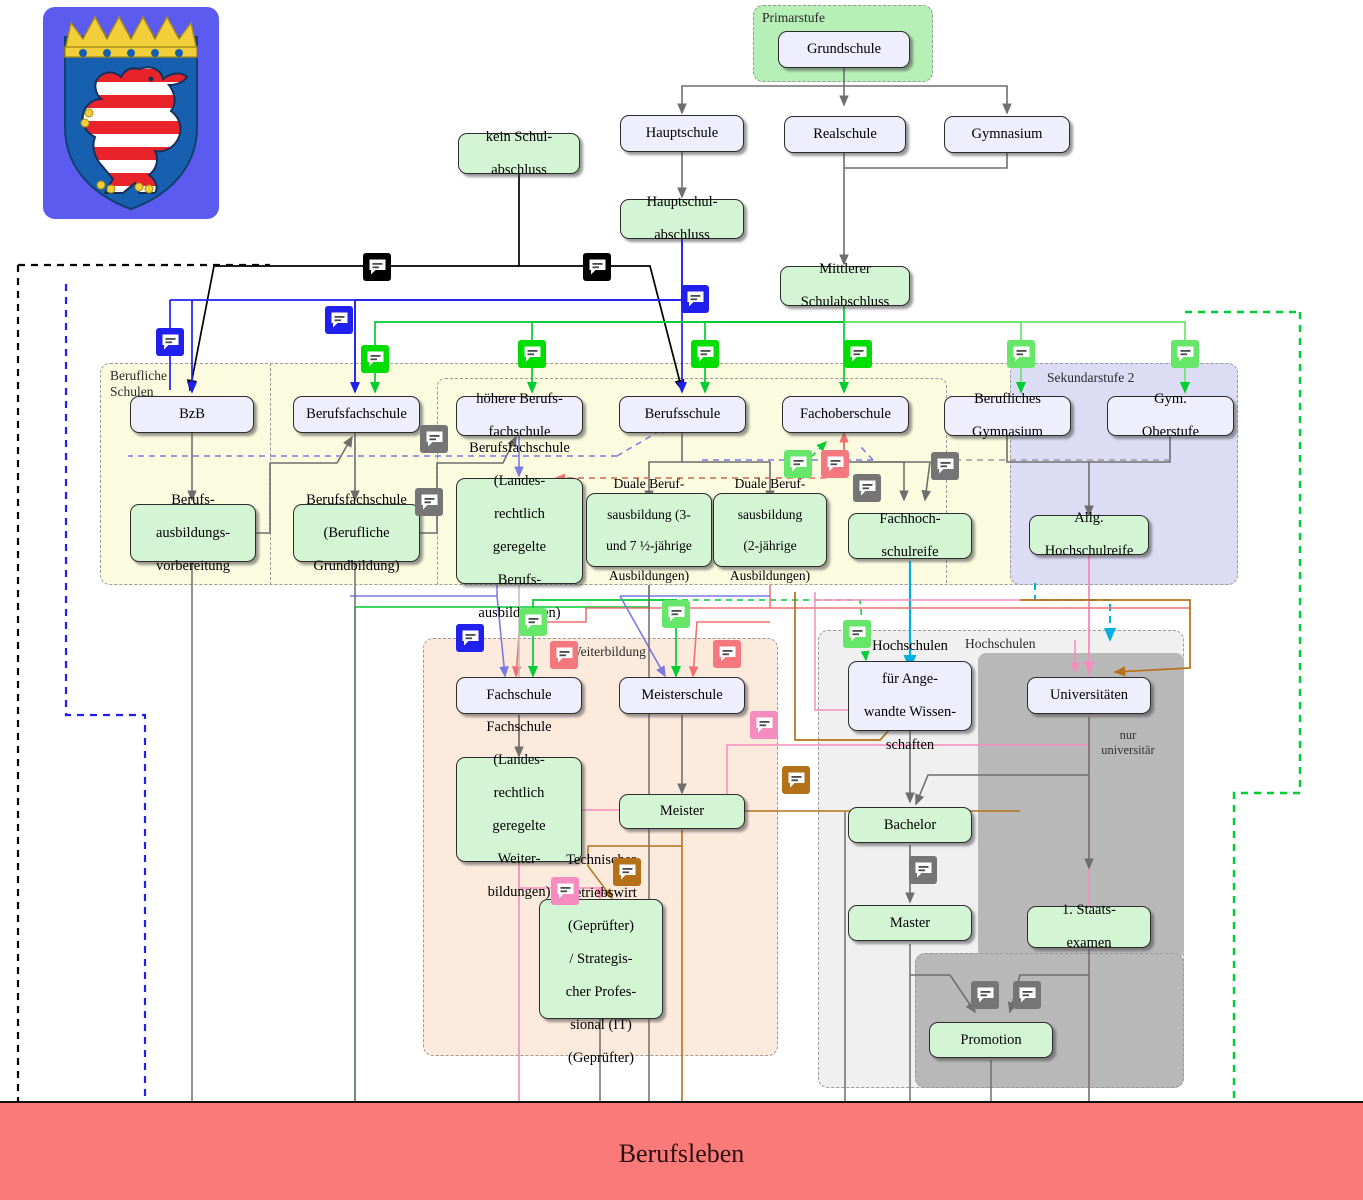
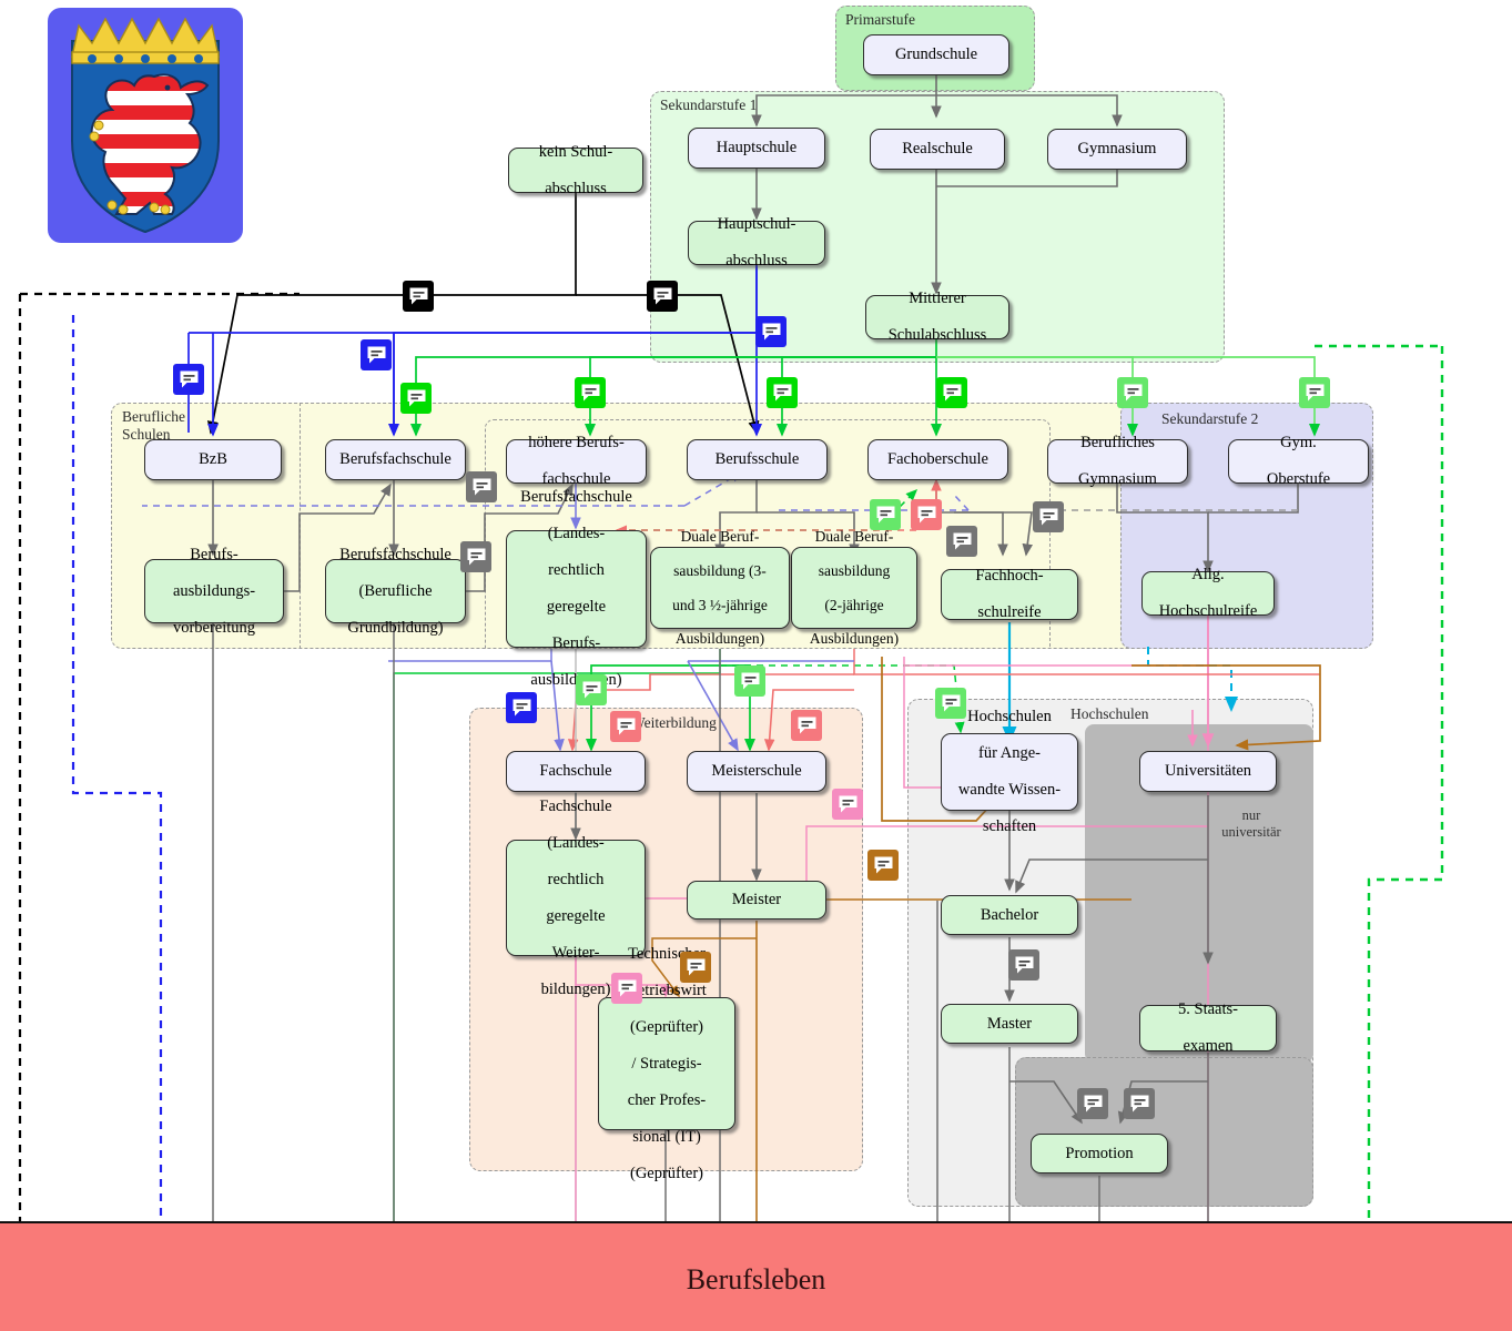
  Primarstufe
+ Sekundarstufe 1
  Berufliche
  Schulen
  Sekundarstufe 2
  eiterbildung
  Hochschulen
  nur
  universitär
  Grundschule
  Hauptschule
  Realschule
  Gymnasium
  Hauptschul-
  abschluss
  Mittlerer
  Schulabschluss
  kein Schul-
  abschluss
  BzB
  Berufsfachschule
  höhere Berufs-
  fachschule
  Berufsschule
  Fachoberschule
  Berufliches
  Gymnasium
  Gym.
  Oberstufe
  Berufs-
  ausbildungs-
  vorbereitung
  Berufsfachschule
  (Berufliche
  Grundbildung)
  Berufsfachschule
  (Landes-
  rechtlich
  geregelte
  Berufs-
  Duale Beruf-
  sausbildung (3-
- und 7 ½-jährige
+ und 3 ½-jährige
  Ausbildungen)
  Duale Beruf-
  sausbildung
  (2-jährige
  Ausbildungen)
  Fachhoch-
  schulreife
  Allg.
  Hochschulreife
  Fachschule
  Meisterschule
  Fachschule
  (Landes-
  rechtlich
  geregelte
  Weiter-
  bildungen)
  Meister
  triebswirt
  (Geprüfter)
  / Strategis-
  cher Profes-
  sional (IT)
  (Geprüfter)
  Hochschulen
  für Ange-
  wandte Wissen-
  schaften
  Universitäten
  Bachelor
  Master
- 1. Staats-
+ 5. Staats-
  examen
  Promotion
  Berufsleben
